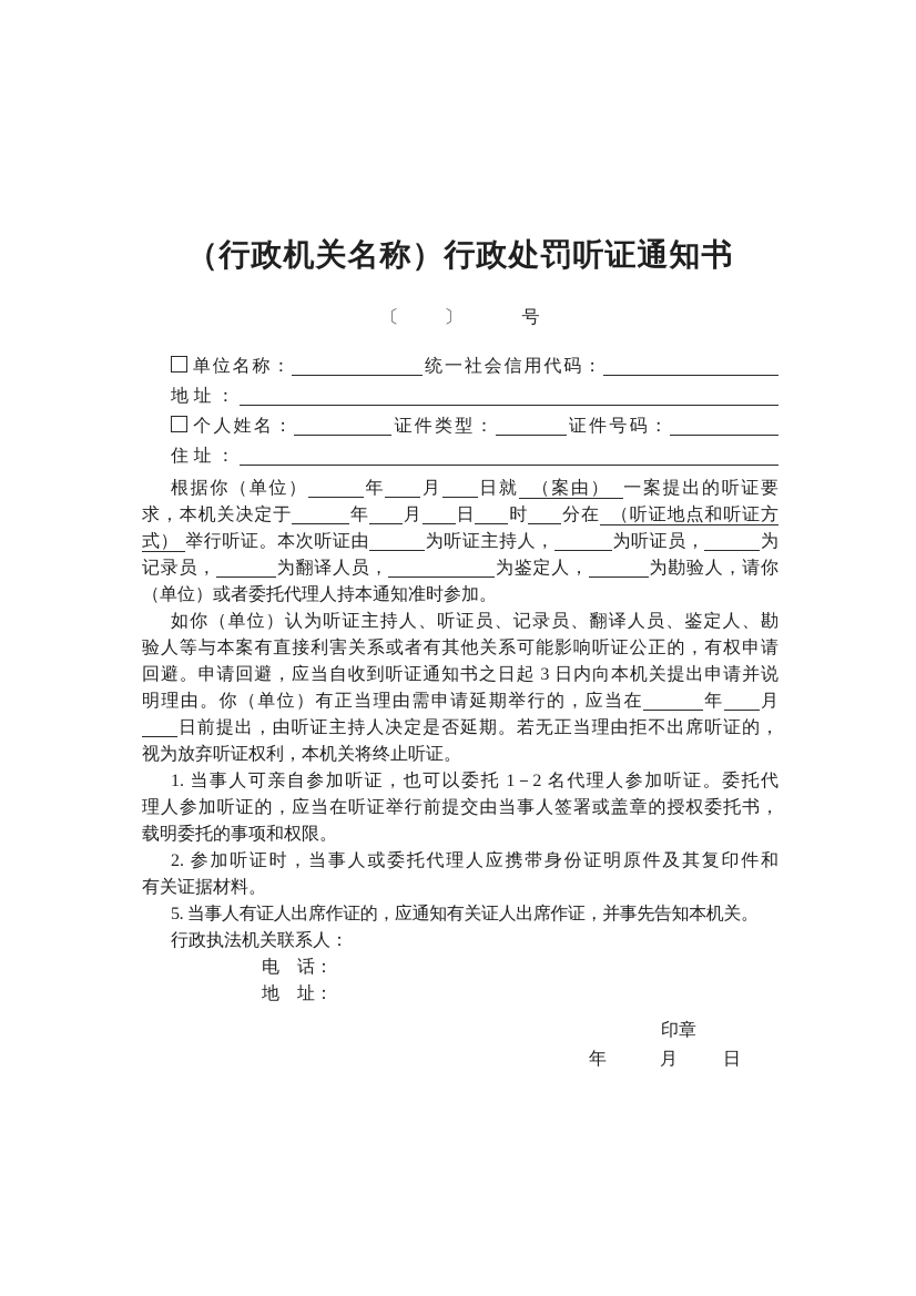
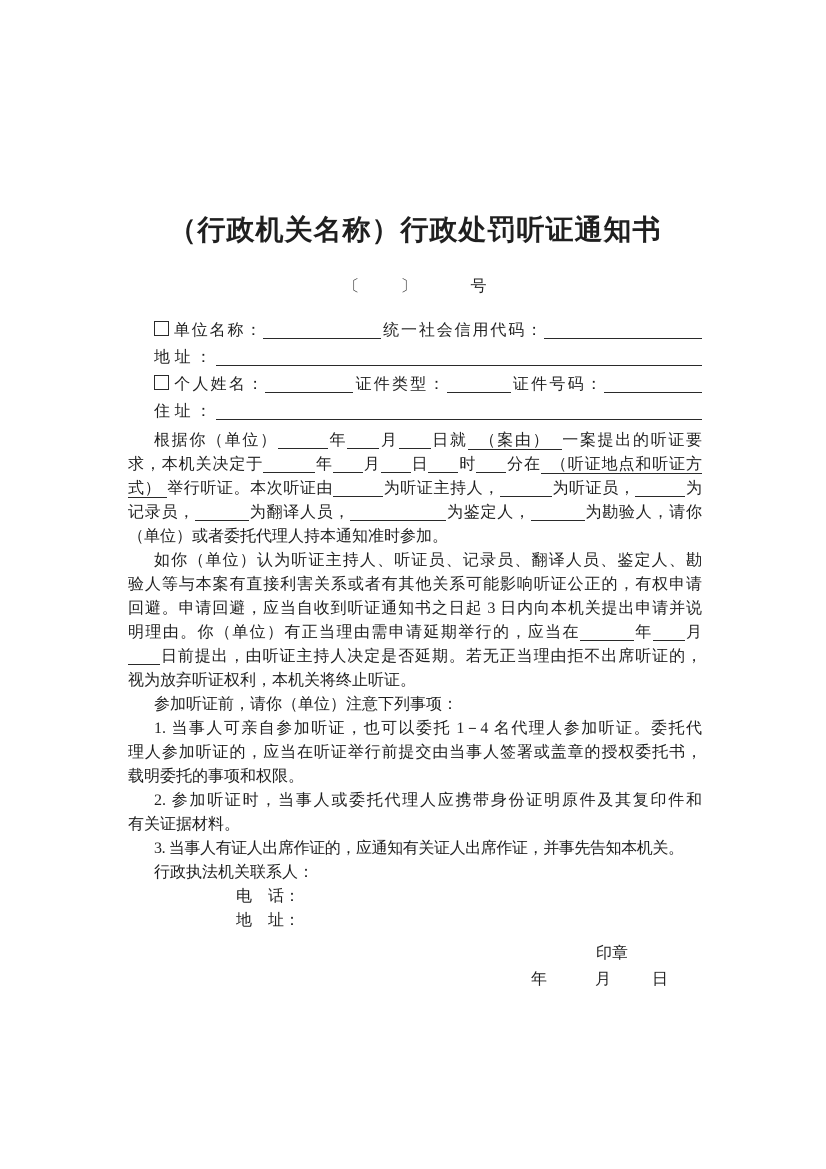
  （行政机关名称）行政处罚听证通知书
  〔 〕 号
  单位名称： 统一社会信用代码：
  地址：
  个人姓名： 证件类型： 证件号码：
  住址：
  根据你（单位） 年 月 日就 （案由） 一案提出的听证要
  求，本机关决定于 年 月 日 时 分在 （听证地点和听证方
  式） 举行听证。本次听证由 为听证主持人， 为听证员， 为
  记录员， 为翻译人员， 为鉴定人， 为勘验人，请你
  （单位）或者委托代理人持本通知准时参加。
  如你（单位）认为听证主持人、听证员、记录员、翻译人员、鉴定人、勘
  验人等与本案有直接利害关系或者有其他关系可能影响听证公正的，有权申请
  回避。申请回避，应当自收到听证通知书之日起 3 日内向本机关提出申请并说
  明理由。你（单位）有正当理由需申请延期举行的，应当在 年 月
  日前提出，由听证主持人决定是否延期。若无正当理由拒不出席听证的，
  视为放弃听证权利，本机关将终止听证。
+ 参加听证前，请你（单位）注意下列事项：
- 1. 当事人可亲自参加听证，也可以委托 1－2 名代理人参加听证。委托代
+ 1. 当事人可亲自参加听证，也可以委托 1－4 名代理人参加听证。委托代
  理人参加听证的，应当在听证举行前提交由当事人签署或盖章的授权委托书，
  载明委托的事项和权限。
  2. 参加听证时，当事人或委托代理人应携带身份证明原件及其复印件和
  有关证据材料。
- 5. 当事人有证人出席作证的，应通知有关证人出席作证，并事先告知本机关。
+ 3. 当事人有证人出席作证的，应通知有关证人出席作证，并事先告知本机关。
  行政执法机关联系人：
  电 话：
  地 址：
  印章
  年 月 日
